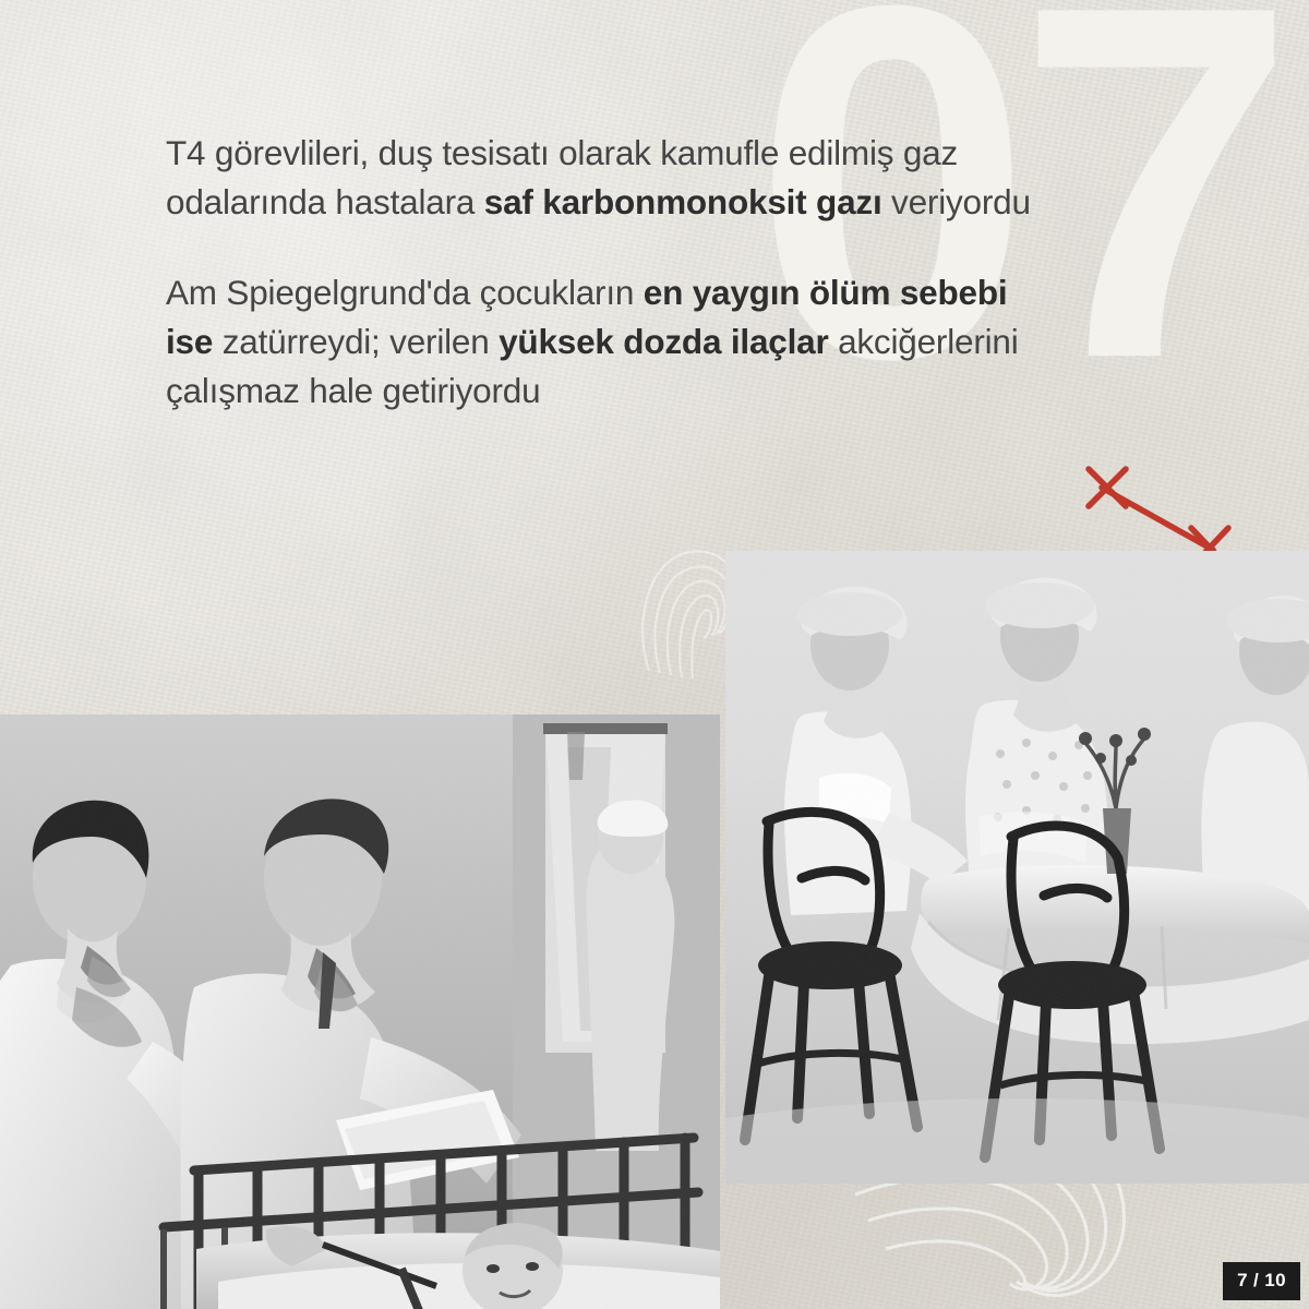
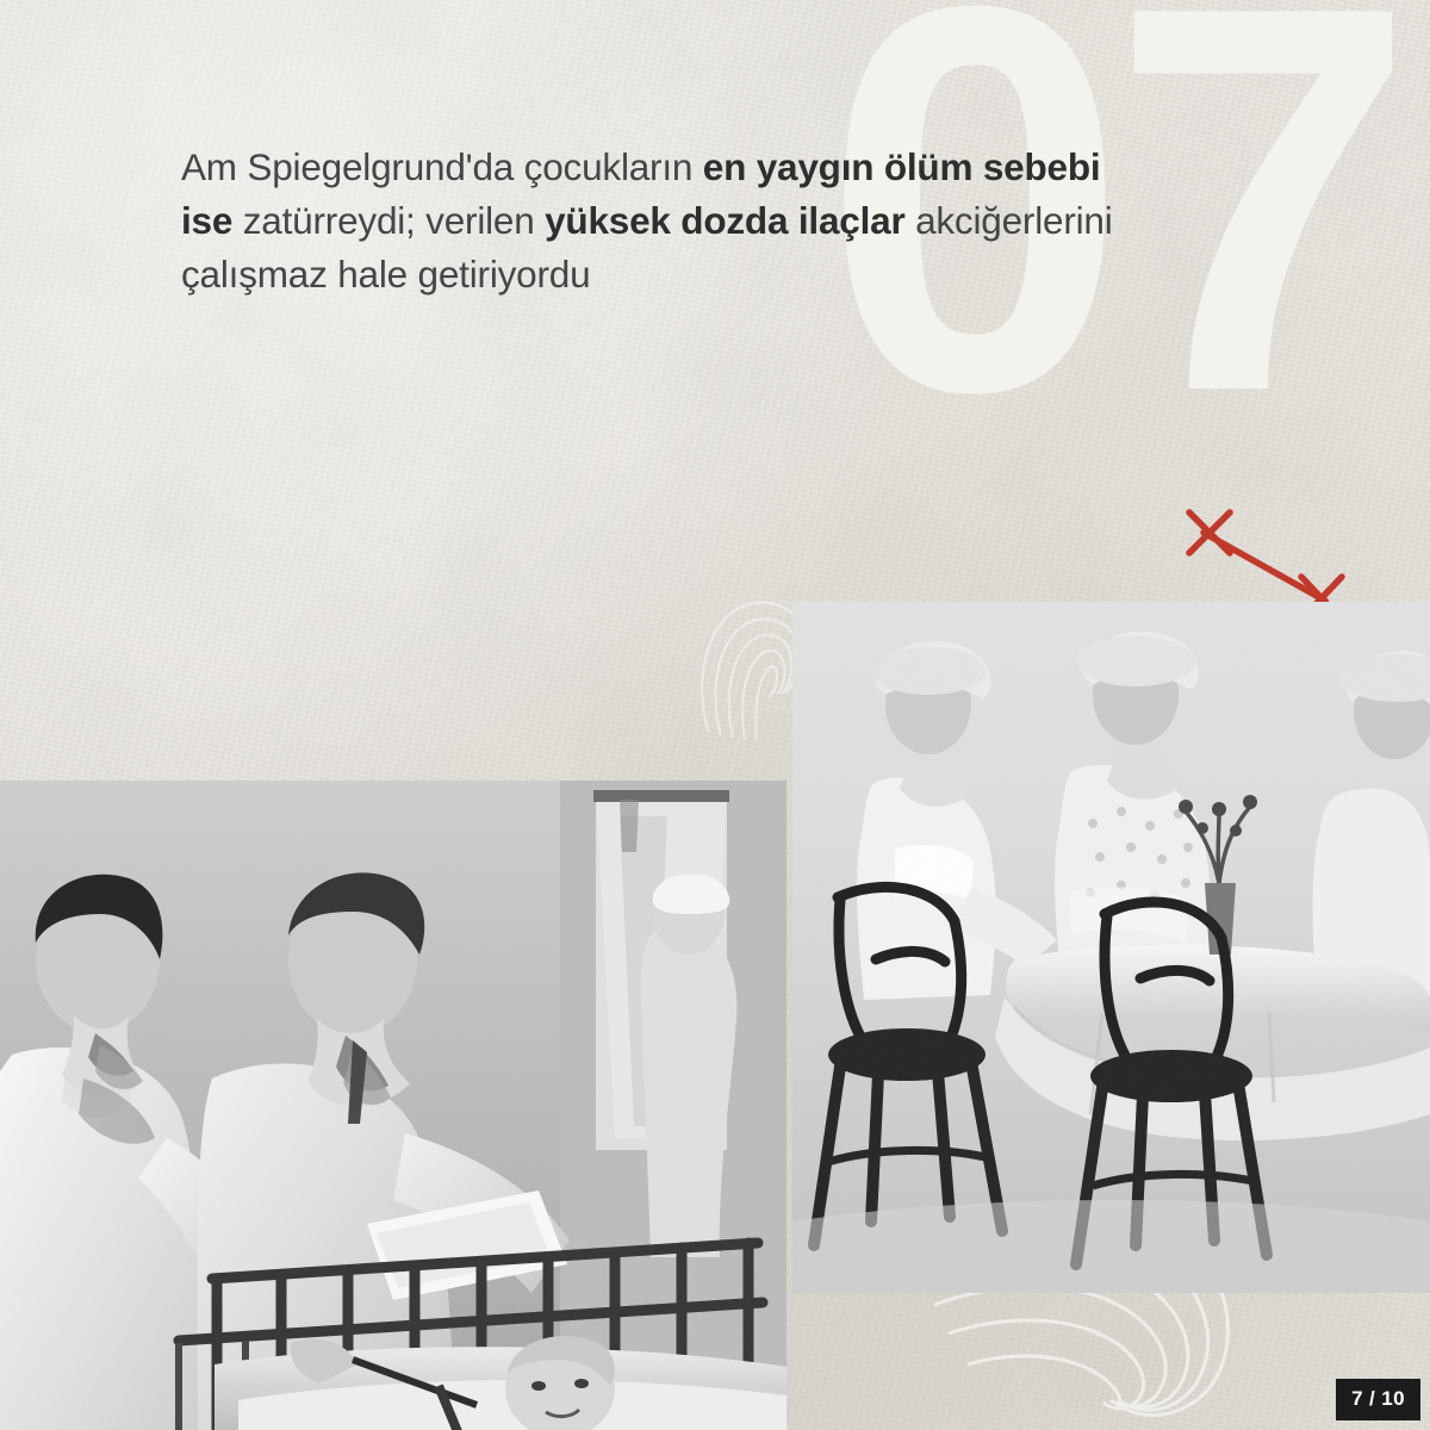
  07
- T4 görevlileri, duş tesisatı olarak kamufle edilmiş gaz odalarında hastalara saf karbonmonoksit gazı veriyordu
  Am Spiegelgrund'da çocukların en yaygın ölüm sebebi ise zatürreydi; verilen yüksek dozda ilaçlar akciğerlerini çalışmaz hale getiriyordu
  7 / 10
